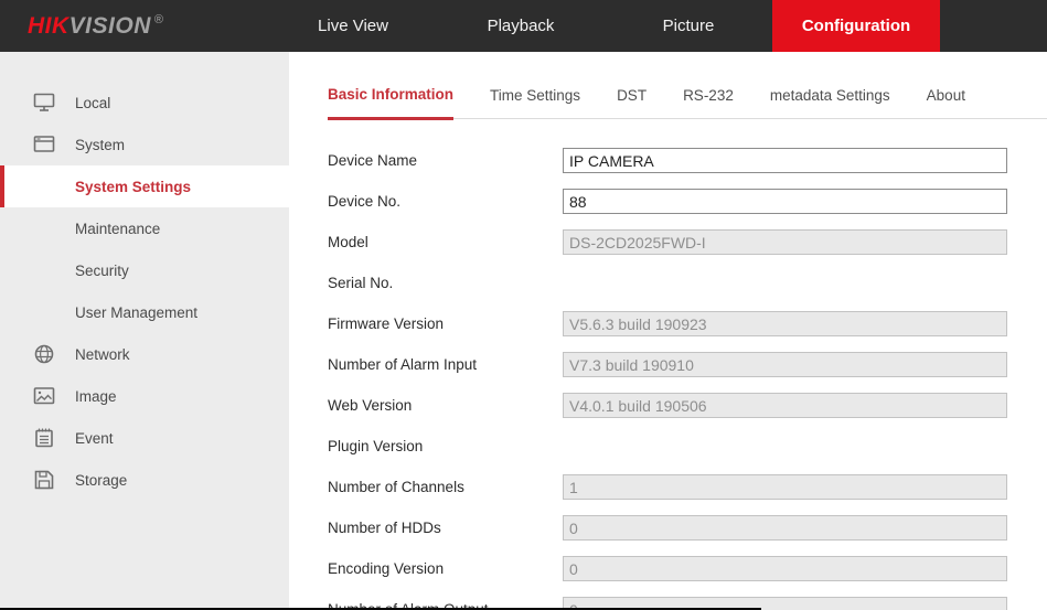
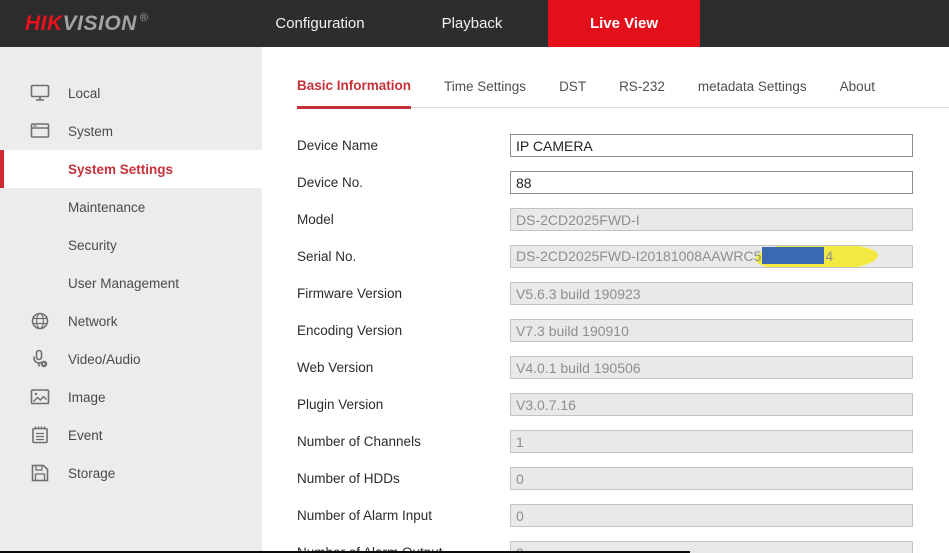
  HIK
  VISION
  ®
- Live View
+ Configuration
  Playback
- Picture
- Configuration
+ Live View
  Local
  System
  System Settings
  Maintenance
  Security
  User Management
  Network
+ Video/Audio
  Image
  Event
  Storage
  Basic Information
  Time Settings
  DST
  RS-232
  metadata Settings
  About
  Device Name
  IP CAMERA
  Device No.
  88
  Model
  DS-2CD2025FWD-I
  Serial No.
+ DS-2CD2025FWD-I20181008AAWRC5 4
  Firmware Version
  V5.6.3 build 190923
- Number of Alarm Input
+ Encoding Version
  V7.3 build 190910
  Web Version
  V4.0.1 build 190506
  Plugin Version
+ V3.0.7.16
  Number of Channels
  1
  Number of HDDs
  0
- Encoding Version
+ Number of Alarm Input
  0
